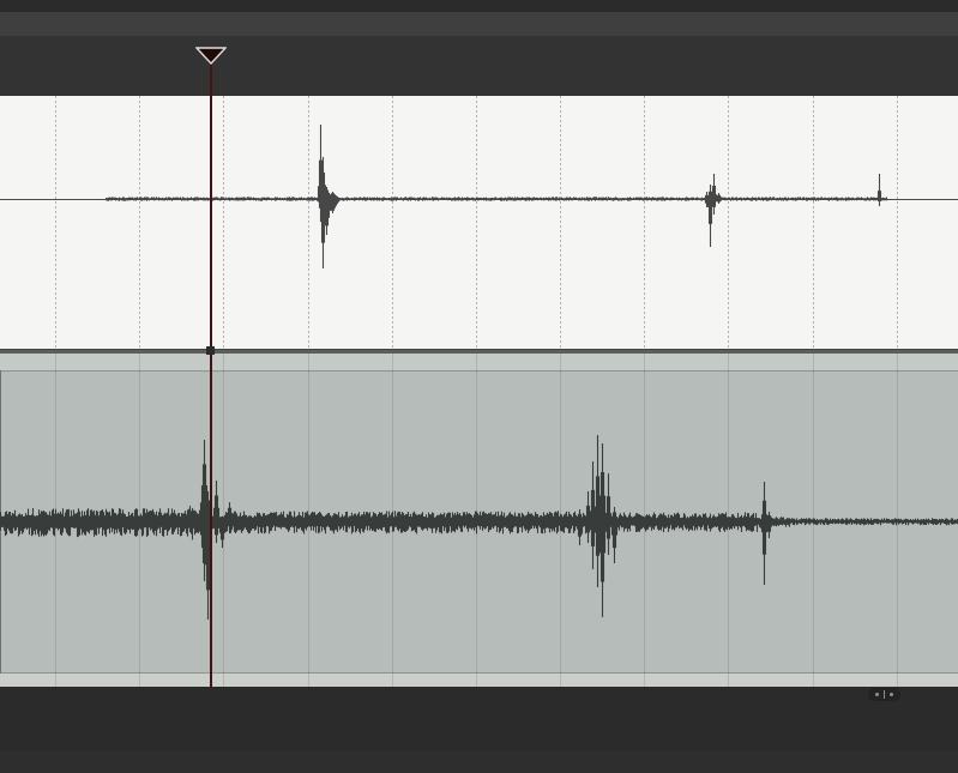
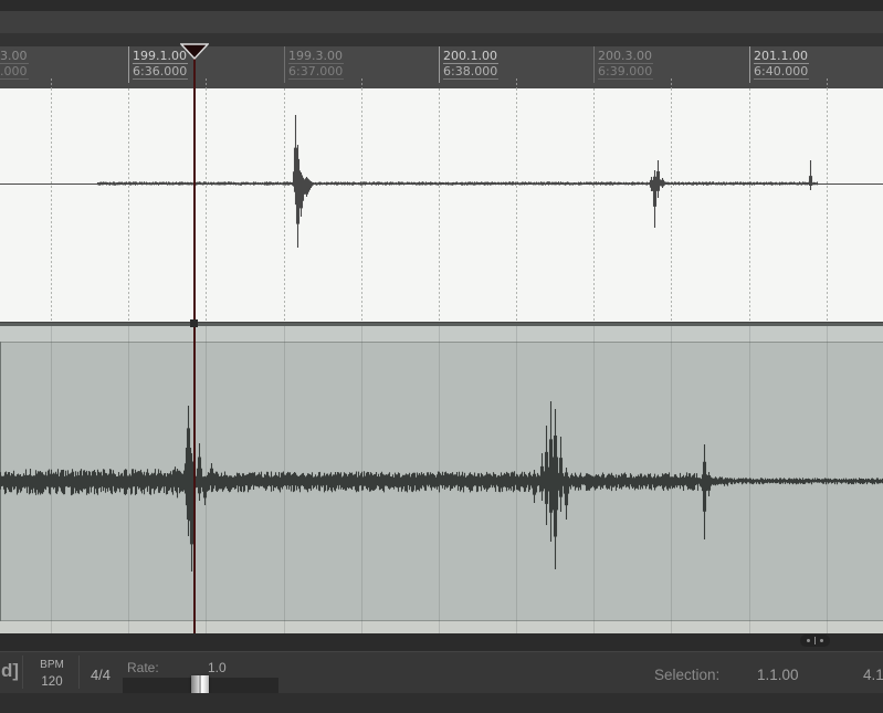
+ 3.00
+ .000
+ 199.1.00
+ 6:36.000
+ 199.3.00
+ 6:37.000
+ 200.1.00
+ 6:38.000
+ 200.3.00
+ 6:39.000
+ 201.1.00
+ 6:40.000
+ d]
+ BPM
+ 120
+ 4/4
+ Rate:
+ 1.0
+ Selection:
+ 1.1.00
+ 4.1
